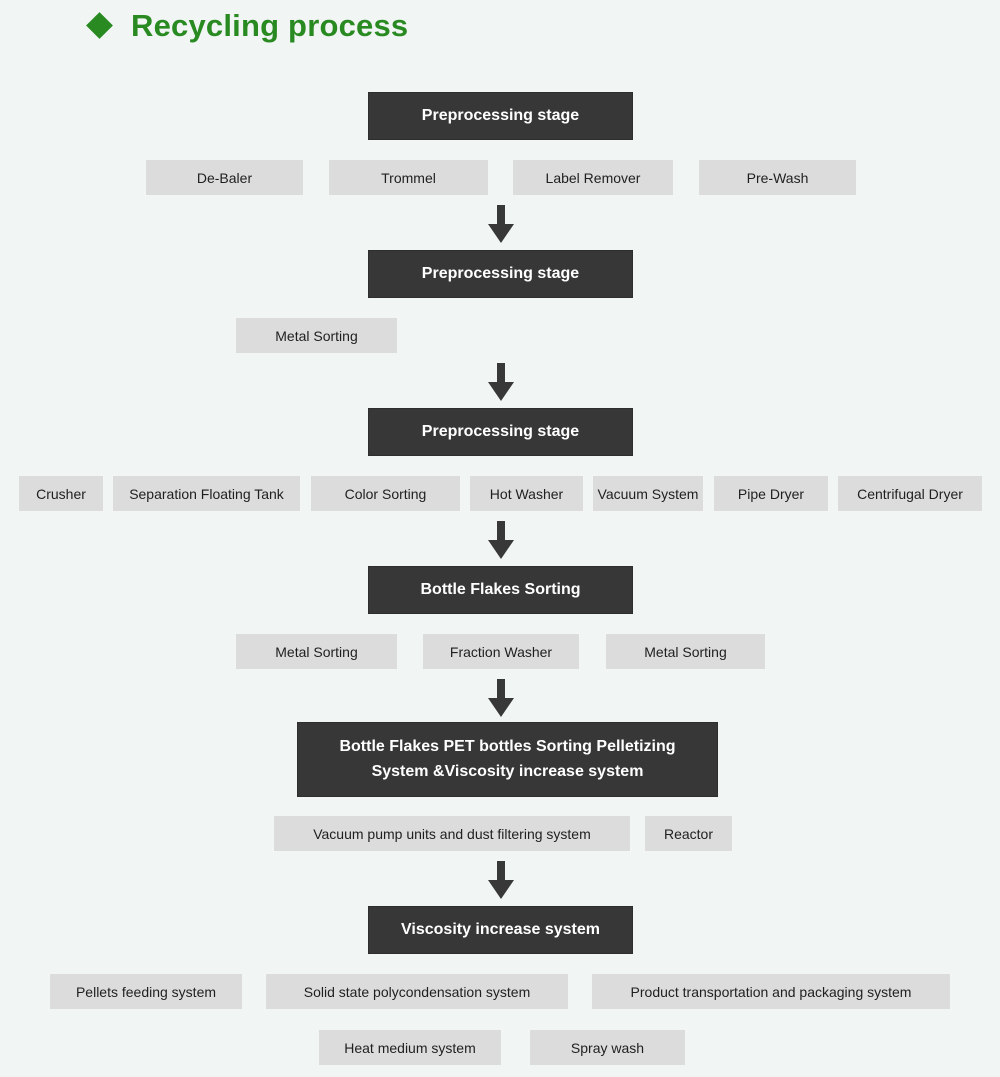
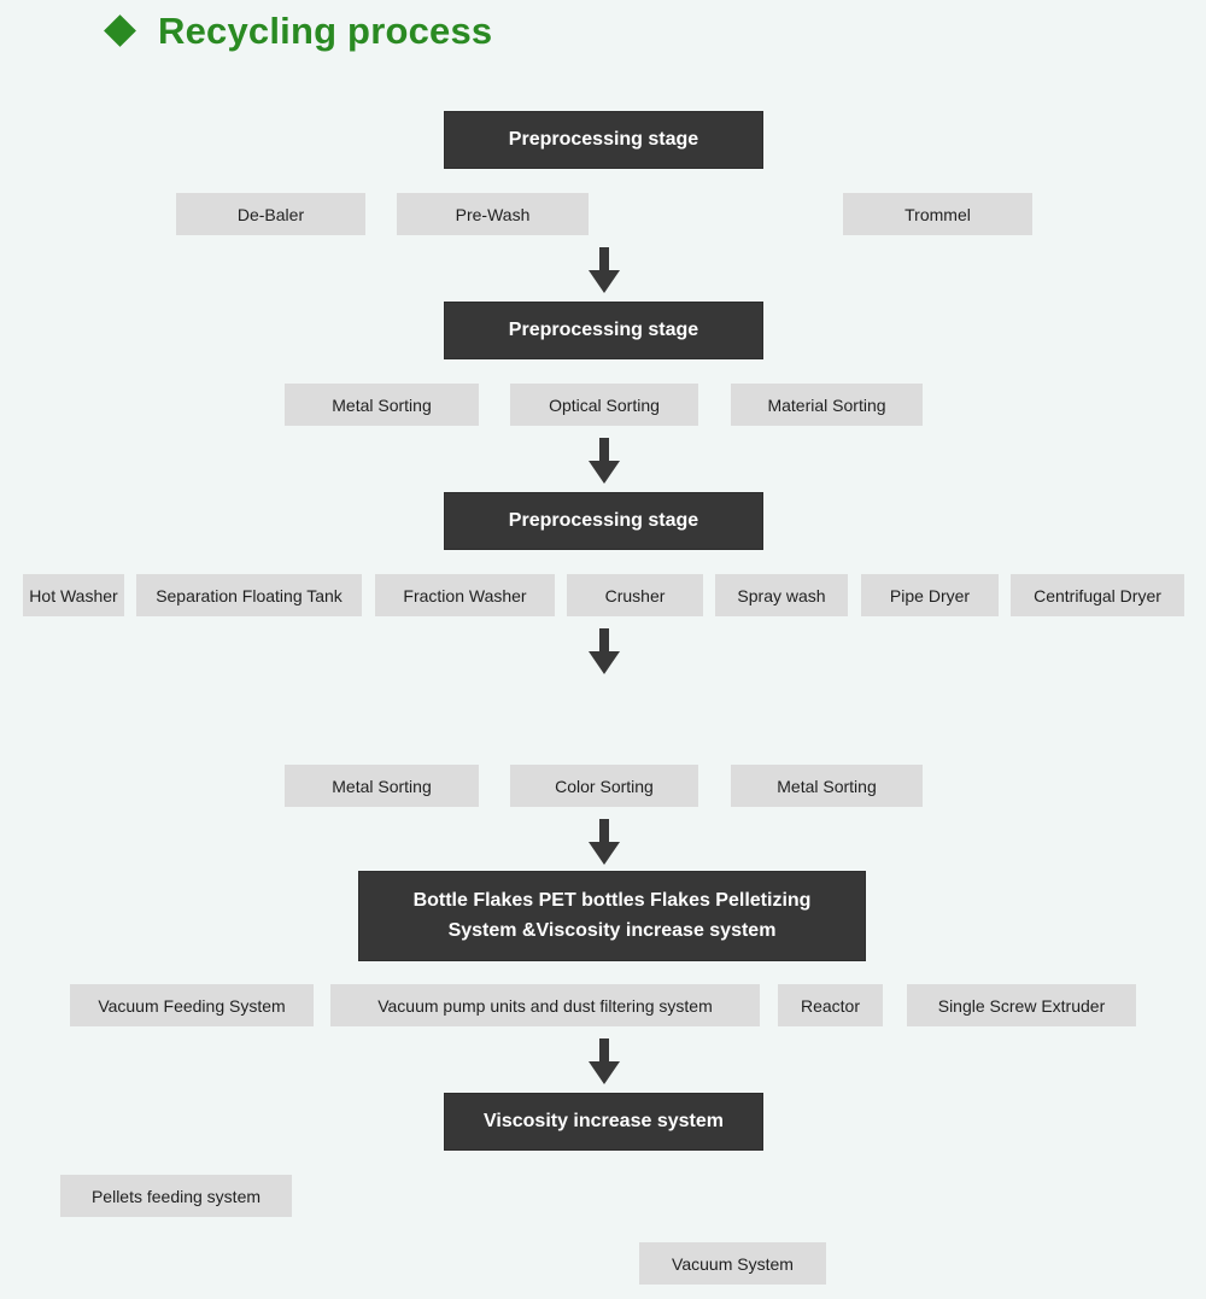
  Recycling process
  Preprocessing stage
  De-Baler
- Trommel
+ Pre-Wash
- Label Remover
- Pre-Wash
+ Trommel
  Preprocessing stage
  Metal Sorting
+ Optical Sorting
+ Material Sorting
  Preprocessing stage
- Crusher
+ Hot Washer
  Separation Floating Tank
- Color Sorting
+ Fraction Washer
- Hot Washer
+ Crusher
- Vacuum System
+ Spray wash
  Pipe Dryer
  Centrifugal Dryer
- Bottle Flakes Sorting
  Metal Sorting
- Fraction Washer
+ Color Sorting
  Metal Sorting
- Bottle Flakes PET bottles Sorting Pelletizing
+ Bottle Flakes PET bottles Flakes Pelletizing
  System &Viscosity increase system
+ Vacuum Feeding System
  Vacuum pump units and dust filtering system
  Reactor
+ Single Screw Extruder
  Viscosity increase system
  Pellets feeding system
- Solid state polycondensation system
- Product transportation and packaging system
- Heat medium system
- Spray wash
+ Vacuum System
